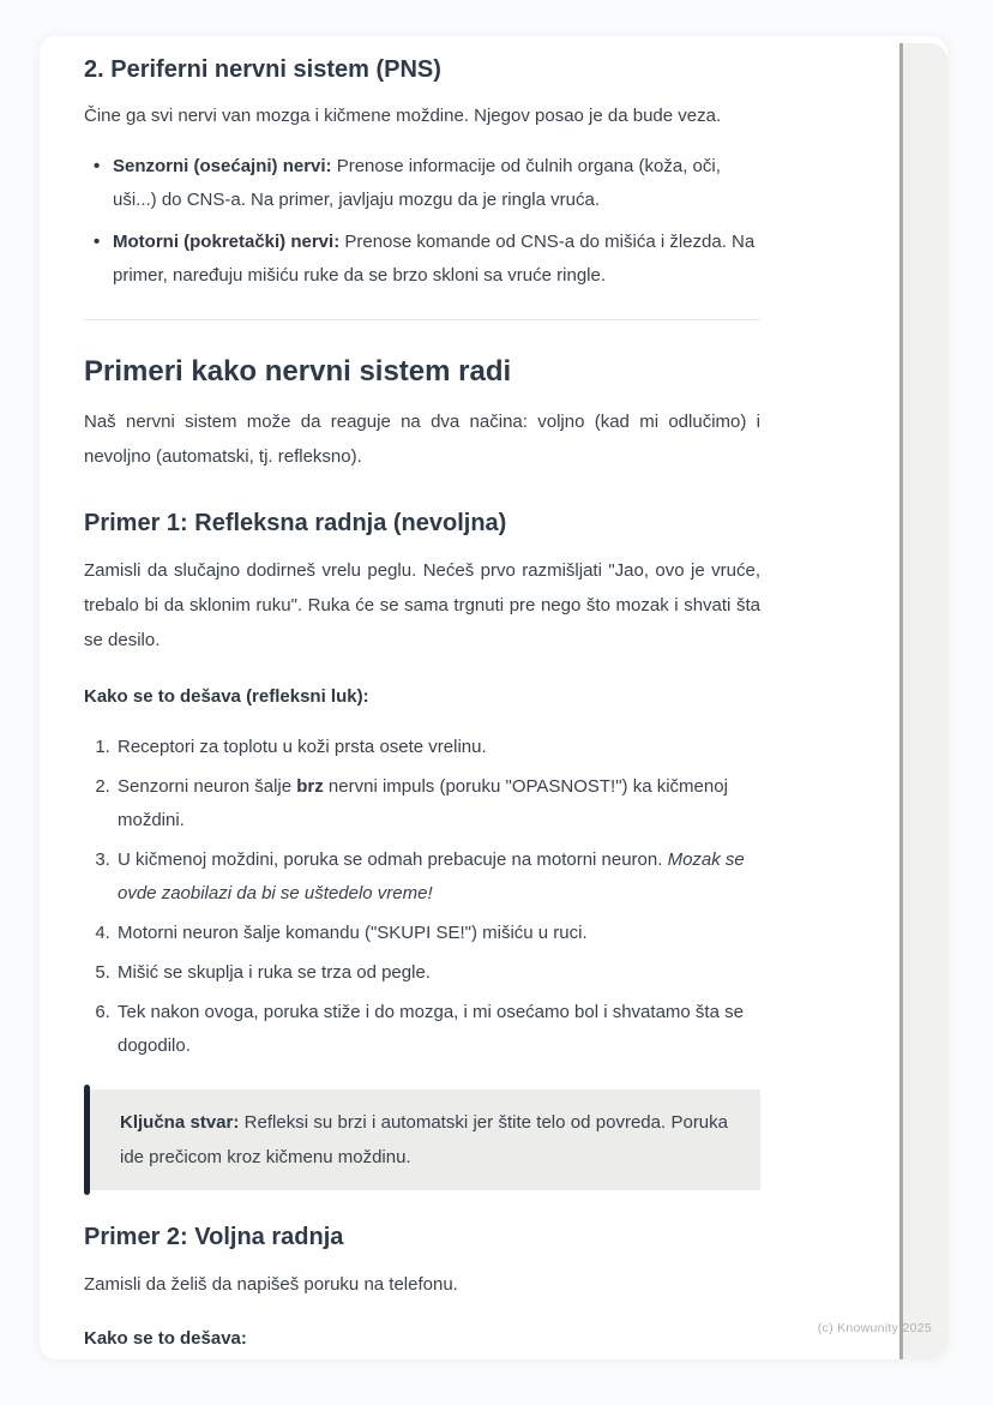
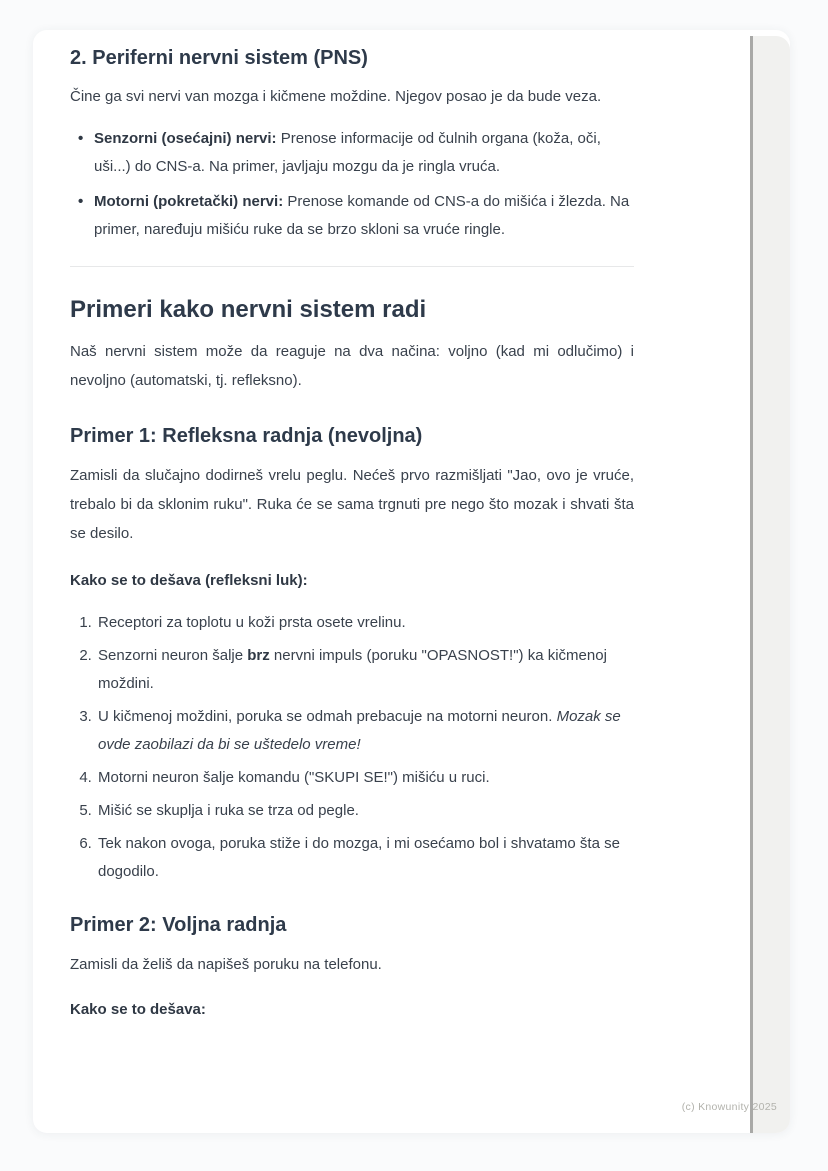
  2. Periferni nervni sistem (PNS)
  Čine ga svi nervi van mozga i kičmene moždine. Njegov posao je da bude veza.
  Senzorni (osećajni) nervi: Prenose informacije od čulnih organa (koža, oči, uši...) do CNS-a. Na primer, javljaju mozgu da je ringla vruća.
  Motorni (pokretački) nervi: Prenose komande od CNS-a do mišića i žlezda. Na primer, naređuju mišiću ruke da se brzo skloni sa vruće ringle.
  Primeri kako nervni sistem radi
  Naš nervni sistem može da reaguje na dva načina: voljno (kad mi odlučimo) i nevoljno (automatski, tj. refleksno).
  Primer 1: Refleksna radnja (nevoljna)
  Zamisli da slučajno dodirneš vrelu peglu. Nećeš prvo razmišljati "Jao, ovo je vruće, trebalo bi da sklonim ruku". Ruka će se sama trgnuti pre nego što mozak i shvati šta se desilo.
  Kako se to dešava (refleksni luk):
  Receptori za toplotu u koži prsta osete vrelinu.
  Senzorni neuron šalje brz nervni impuls (poruku "OPASNOST!") ka kičmenoj moždini.
  U kičmenoj moždini, poruka se odmah prebacuje na motorni neuron. Mozak se ovde zaobilazi da bi se uštedelo vreme!
  Motorni neuron šalje komandu ("SKUPI SE!") mišiću u ruci.
  Mišić se skuplja i ruka se trza od pegle.
  Tek nakon ovoga, poruka stiže i do mozga, i mi osećamo bol i shvatamo šta se dogodilo.
- Ključna stvar: Refleksi su brzi i automatski jer štite telo od povreda. Poruka ide prečicom kroz kičmenu moždinu.
  Primer 2: Voljna radnja
  Zamisli da želiš da napišeš poruku na telefonu.
  Kako se to dešava:
  (c) Knowunity 2025
